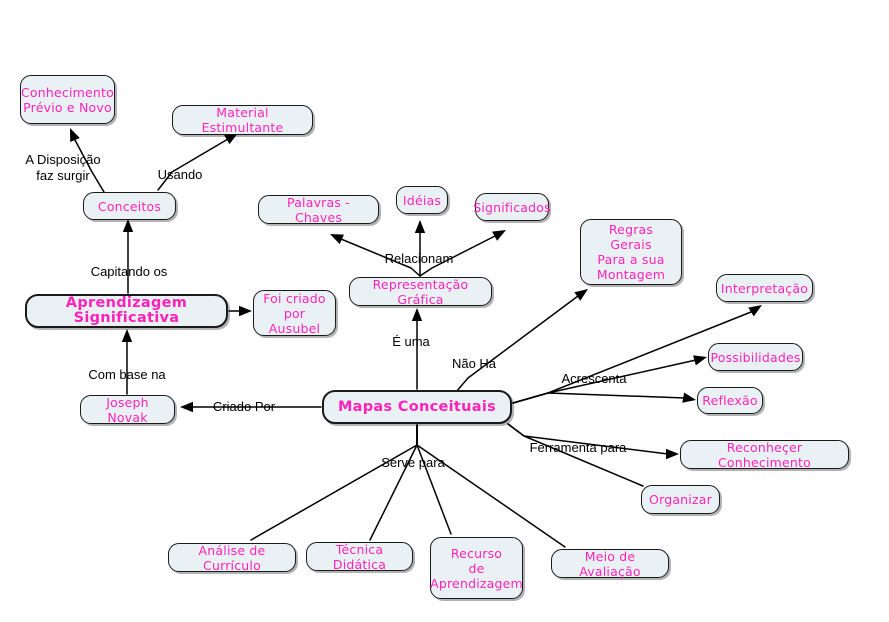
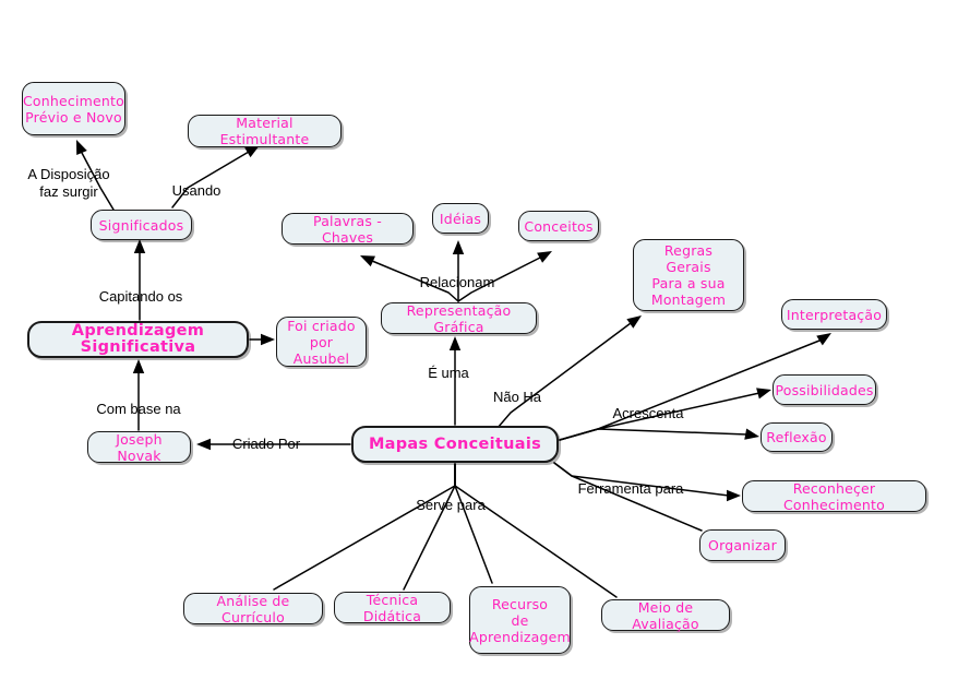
  Conhecimento
  Prévio e Novo
  Material Estimultante
- Conceitos
+ Significados
  Palavras - Chaves
  Idéias
- Significados
+ Conceitos
  Regras Gerais
  Para a sua
  Montagem
  Interpretação
  Aprendizagem Significativa
  Foi criado
  por Ausubel
  Representação Gráfica
  Possibilidades
  Reflexão
  Mapas Conceituais
  Joseph Novak
  Reconheçer Conhecimento
  Organizar
  Análise de Currículo
  Técnica Didática
  Recurso
  de
  Aprendizagem
  Meio de Avaliação
  A Disposição
  faz surgir
  Usando
  Capitando os
  Relacionam
  É uma
  Não Há
  Acrescenta
  Com base na
  Criado Por
  Ferramenta para
  Serve para
